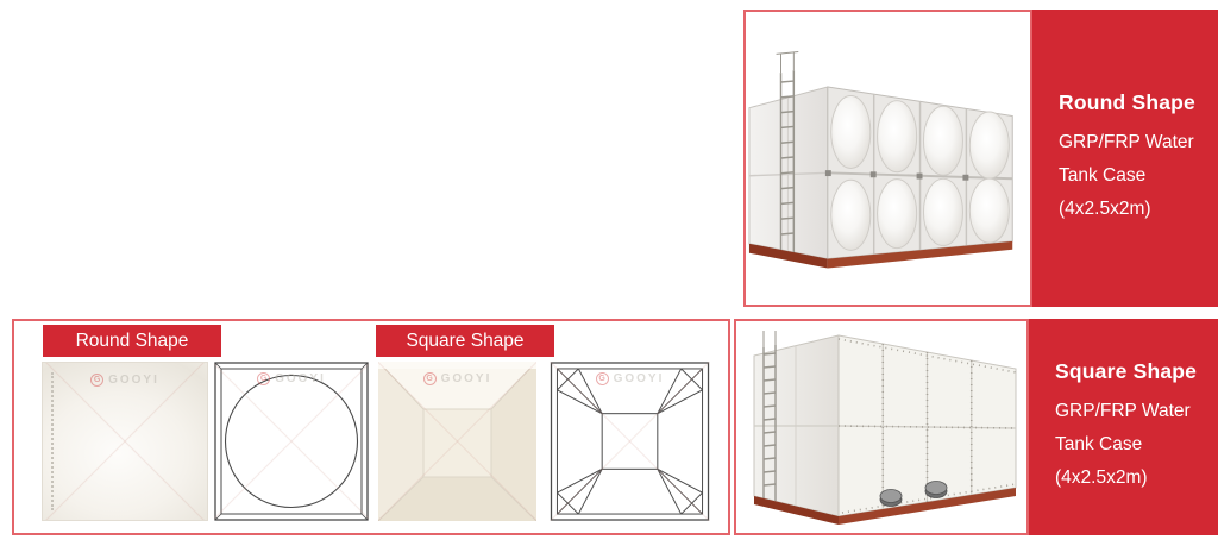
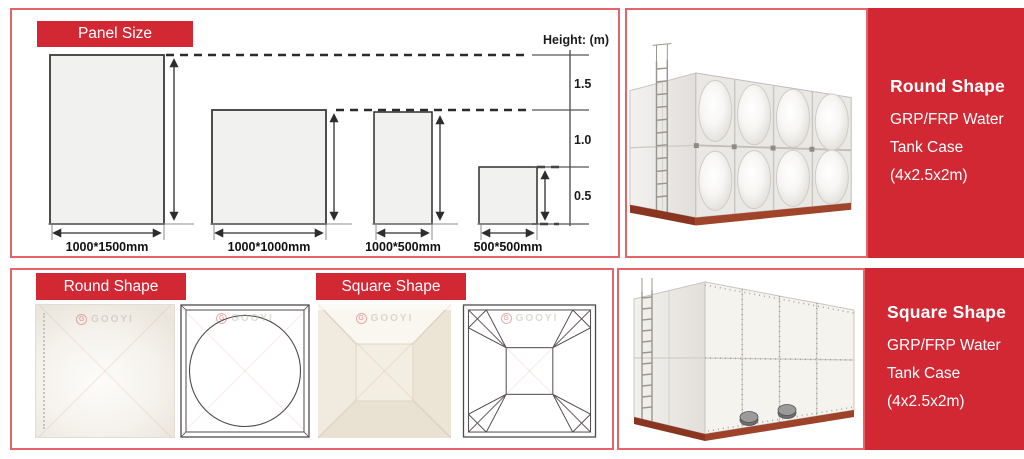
+ Height: (m)
+ 1.5
+ 1.0
+ 0.5
+ 1000*1500mm
+ 1000*1000mm
+ 1000*500mm
+ 500*500mm
+ Panel Size
  Round Shape
  GRP/FRP Water
  Tank Case
  (4x2.5x2m)
  Round Shape
  Square Shape
  Square Shape
  GRP/FRP Water
  Tank Case
  (4x2.5x2m)
